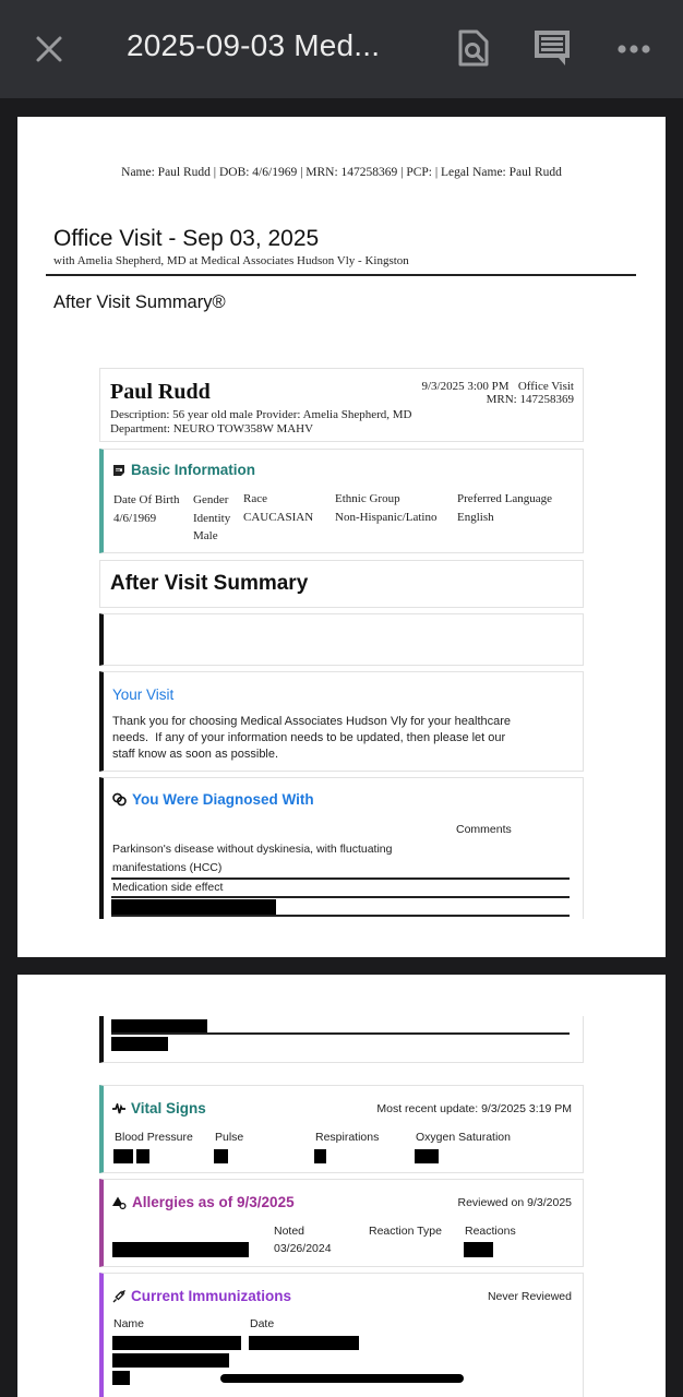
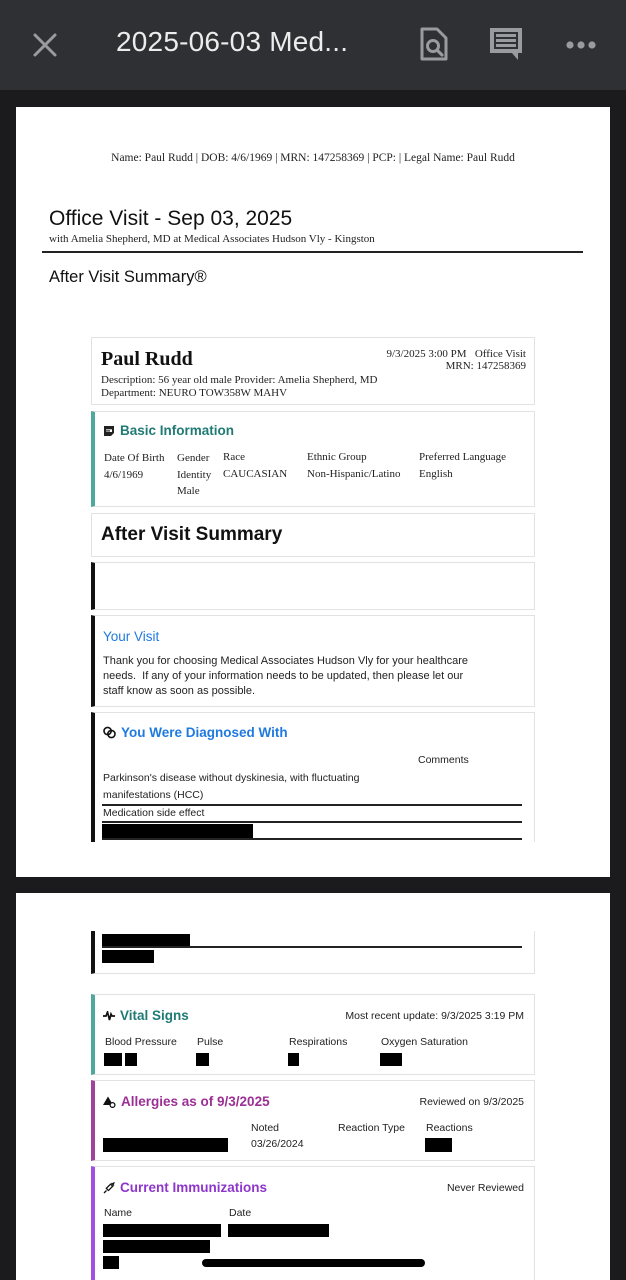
- 2025-09-03 Med...
+ 2025-06-03 Med...
  Name: Paul Rudd | DOB: 4/6/1969 | MRN: 147258369 | PCP: | Legal Name: Paul Rudd
  Office Visit - Sep 03, 2025
  with Amelia Shepherd, MD at Medical Associates Hudson Vly - Kingston
  After Visit Summary®
  Paul Rudd
  9/3/2025 3:00 PM Office Visit
  MRN: 147258369
  Description: 56 year old male Provider: Amelia Shepherd, MD
  Department: NEURO TOW358W MAHV
  Basic Information
  Date Of Birth
  4/6/1969
  Gender
  Identity
  Male
  Race
  CAUCASIAN
  Ethnic Group
  Non-Hispanic/Latino
  Preferred Language
  English
  After Visit Summary
  Your Visit
  Thank you for choosing Medical Associates Hudson Vly for your healthcare
  needs. If any of your information needs to be updated, then please let our
  staff know as soon as possible.
  You Were Diagnosed With
  Comments
  Parkinson's disease without dyskinesia, with fluctuating
  manifestations (HCC)
  Medication side effect
  Vital Signs
  Most recent update: 9/3/2025 3:19 PM
  Blood Pressure
  Pulse
  Respirations
  Oxygen Saturation
  Allergies as of 9/3/2025
  Reviewed on 9/3/2025
  Noted
  Reaction Type
  Reactions
  03/26/2024
  Current Immunizations
  Never Reviewed
  Name
  Date
